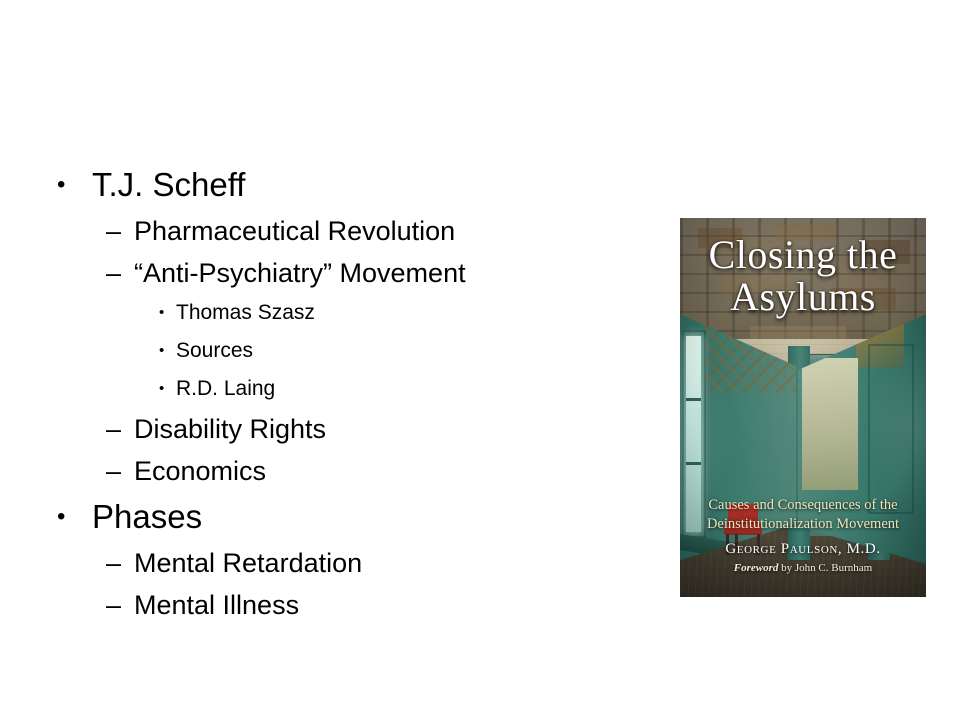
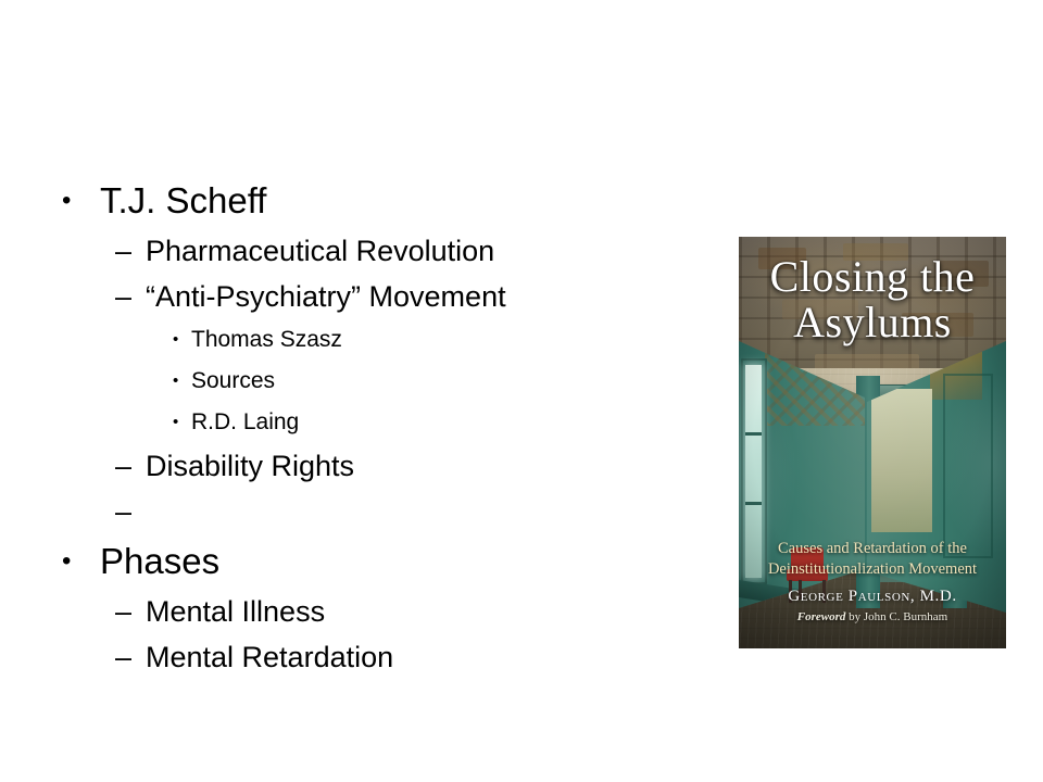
  •
  T.J. Scheff
  –
  Pharmaceutical Revolution
  –
  “Anti-Psychiatry” Movement
  •
  Thomas Szasz
  •
  Sources
  •
  R.D. Laing
  –
  Disability Rights
  –
- Economics
  •
  Phases
  –
- Mental Retardation
+ Mental Illness
  –
- Mental Illness
+ Mental Retardation
  Closing the
  Asylums
- Causes and Consequences of the
+ Causes and Retardation of the
  Deinstitutionalization Movement
  George Paulson, M.D.
  Foreword by John C. Burnham
